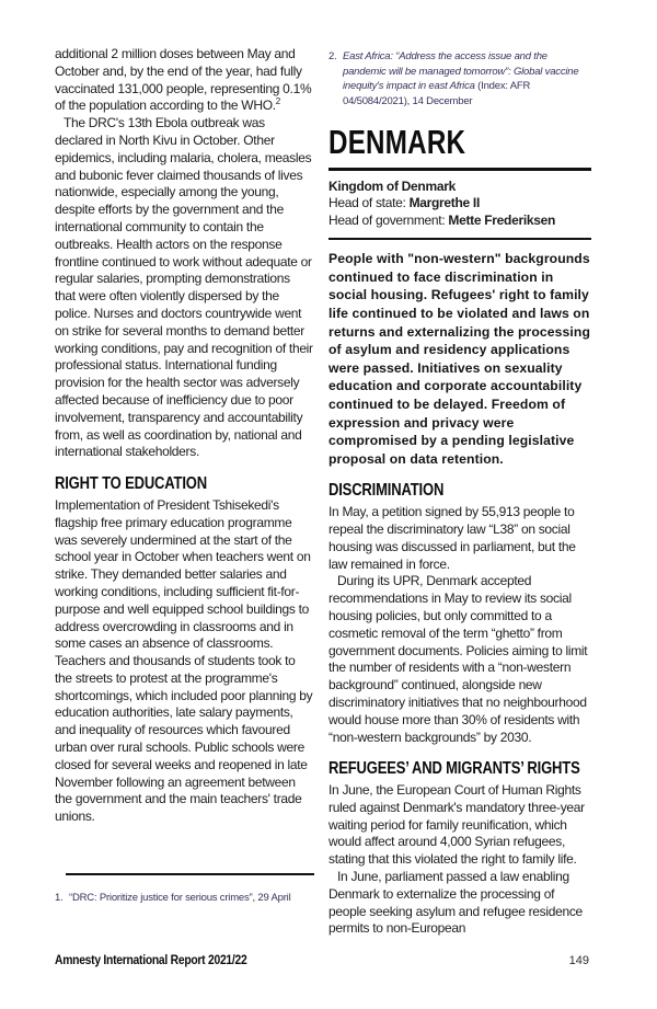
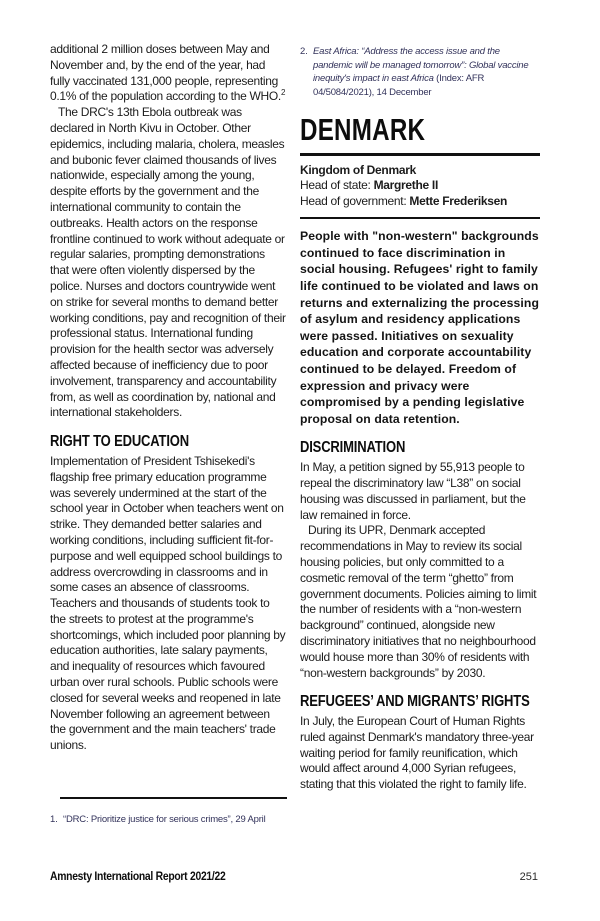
- additional 2 million doses between May and October and, by the end of the year, had fully vaccinated 131,000 people, representing 0.1% of the population according to the WHO.2
+ additional 2 million doses between May and November and, by the end of the year, had fully vaccinated 131,000 people, representing 0.1% of the population according to the WHO.2
  The DRC's 13th Ebola outbreak was declared in North Kivu in October. Other epidemics, including malaria, cholera, measles and bubonic fever claimed thousands of lives nationwide, especially among the young, despite efforts by the government and the international community to contain the outbreaks. Health actors on the response frontline continued to work without adequate or regular salaries, prompting demonstrations that were often violently dispersed by the police. Nurses and doctors countrywide went on strike for several months to demand better working conditions, pay and recognition of their professional status. International funding provision for the health sector was adversely affected because of inefficiency due to poor involvement, transparency and accountability from, as well as coordination by, national and international stakeholders.
  RIGHT TO EDUCATION
  Implementation of President Tshisekedi's flagship free primary education programme was severely undermined at the start of the school year in October when teachers went on strike. They demanded better salaries and working conditions, including sufficient fit-for-purpose and well equipped school buildings to address overcrowding in classrooms and in some cases an absence of classrooms. Teachers and thousands of students took to the streets to protest at the programme's shortcomings, which included poor planning by education authorities, late salary payments, and inequality of resources which favoured urban over rural schools. Public schools were closed for several weeks and reopened in late November following an agreement between the government and the main teachers' trade unions.
  1.
  “DRC: Prioritize justice for serious crimes”, 29 April
  2.
  East Africa: “Address the access issue and the pandemic will be managed tomorrow”: Global vaccine inequity's impact in east Africa (Index: AFR 04/5084/2021), 14 December
  DENMARK
  Kingdom of Denmark
  Head of state: Margrethe II
  Head of government: Mette Frederiksen
  People with "non-western" backgrounds continued to face discrimination in social housing. Refugees' right to family life continued to be violated and laws on returns and externalizing the processing of asylum and residency applications were passed. Initiatives on sexuality education and corporate accountability continued to be delayed. Freedom of expression and privacy were compromised by a pending legislative proposal on data retention.
  DISCRIMINATION
  In May, a petition signed by 55,913 people to repeal the discriminatory law “L38” on social housing was discussed in parliament, but the law remained in force.
  During its UPR, Denmark accepted recommendations in May to review its social housing policies, but only committed to a cosmetic removal of the term “ghetto” from government documents. Policies aiming to limit the number of residents with a “non-western background” continued, alongside new discriminatory initiatives that no neighbourhood would house more than 30% of residents with “non-western backgrounds” by 2030.
  REFUGEES’ AND MIGRANTS’ RIGHTS
- In June, the European Court of Human Rights ruled against Denmark's mandatory three-year waiting period for family reunification, which would affect around 4,000 Syrian refugees, stating that this violated the right to family life.
+ In July, the European Court of Human Rights ruled against Denmark's mandatory three-year waiting period for family reunification, which would affect around 4,000 Syrian refugees, stating that this violated the right to family life.
- In June, parliament passed a law enabling Denmark to externalize the processing of people seeking asylum and refugee residence permits to non-European
  Amnesty International Report 2021/22
- 149
+ 251
